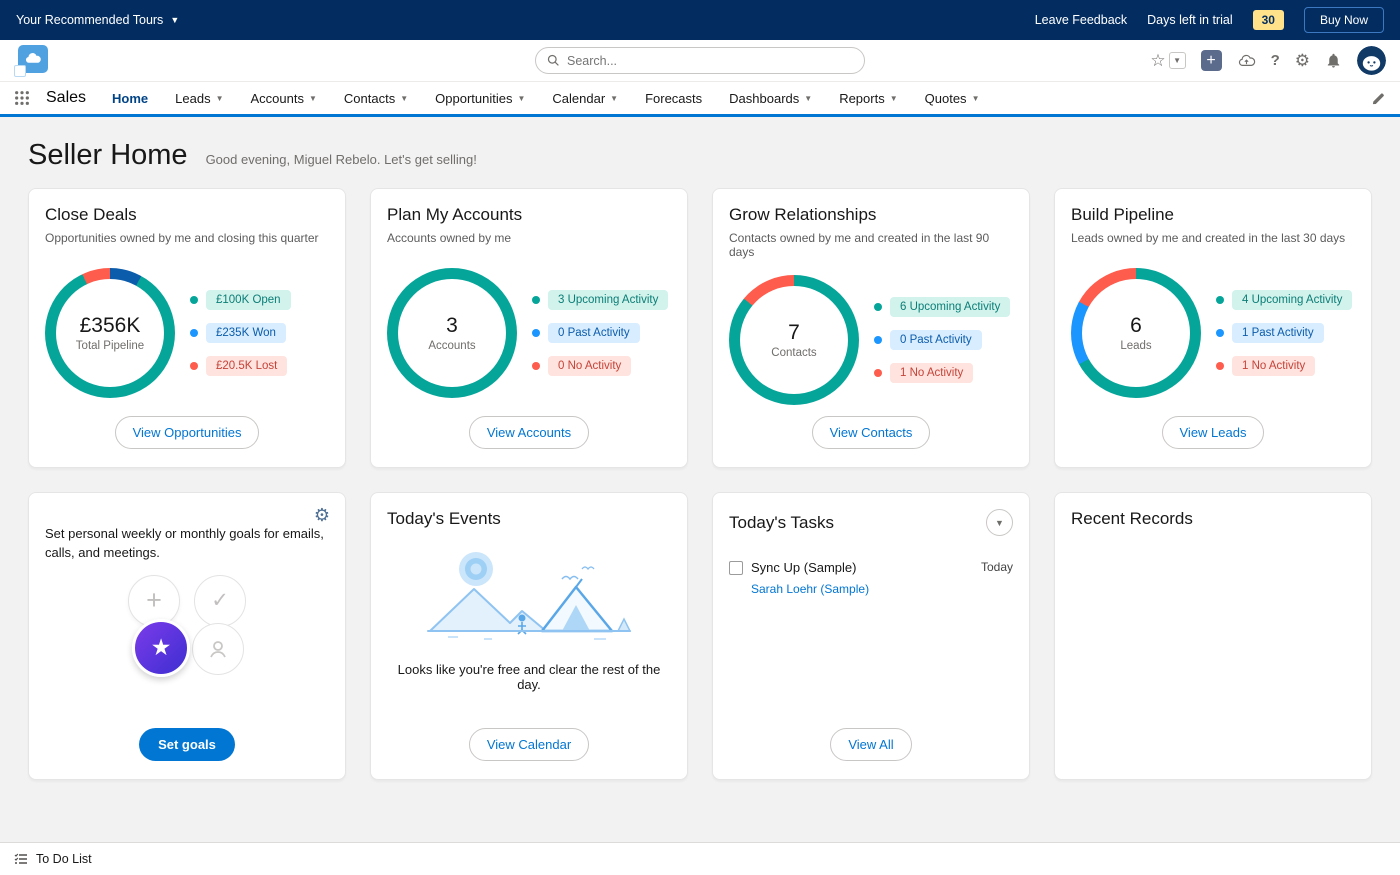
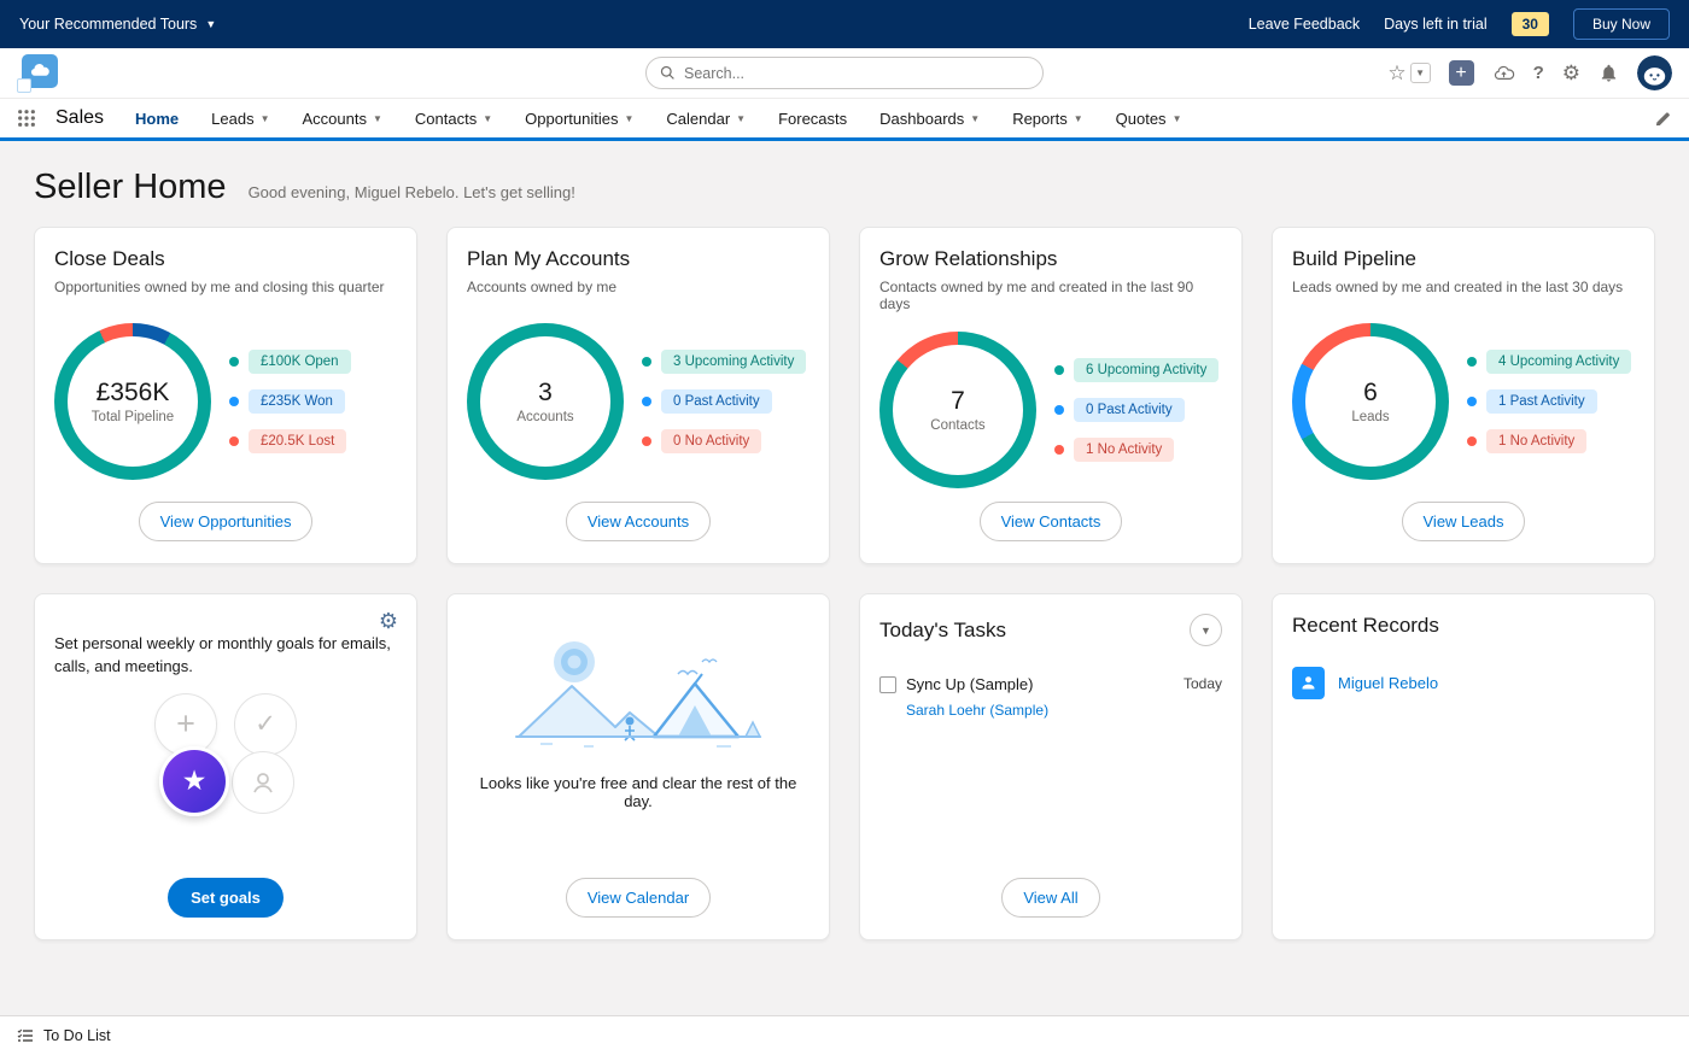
  Your Recommended Tours
  ▼
  Leave Feedback
  Days left in trial
  30
  Buy Now
  Search...
  ☆
  ▼
  +
  ?
  ⚙
  Sales
  Home
  Leads
  ▼
  Accounts
  ▼
  Contacts
  ▼
  Opportunities
  ▼
  Calendar
  ▼
  Forecasts
  Dashboards
  ▼
  Reports
  ▼
  Quotes
  ▼
  Seller Home
  Good evening, Miguel Rebelo. Let's get selling!
  Close Deals
  Opportunities owned by me and closing this quarter
  £356K
  Total Pipeline
  £100K Open
  £235K Won
  £20.5K Lost
  View Opportunities
  Plan My Accounts
  Accounts owned by me
  3
  Accounts
  3 Upcoming Activity
  0 Past Activity
  0 No Activity
  View Accounts
  Grow Relationships
  Contacts owned by me and created in the last 90 days
  7
  Contacts
  6 Upcoming Activity
  0 Past Activity
  1 No Activity
  View Contacts
  Build Pipeline
  Leads owned by me and created in the last 30 days
  6
  Leads
  4 Upcoming Activity
  1 Past Activity
  1 No Activity
  View Leads
  ⚙
  Set personal weekly or monthly goals for emails, calls, and meetings.
  +
  ✓
  ★
  Set goals
- Today's Events
  Looks like you're free and clear the rest of the day.
  View Calendar
  Today's Tasks
  ▼
  Sync Up (Sample)
  Today
  Sarah Loehr (Sample)
  View All
  Recent Records
+ Miguel Rebelo
  To Do List
